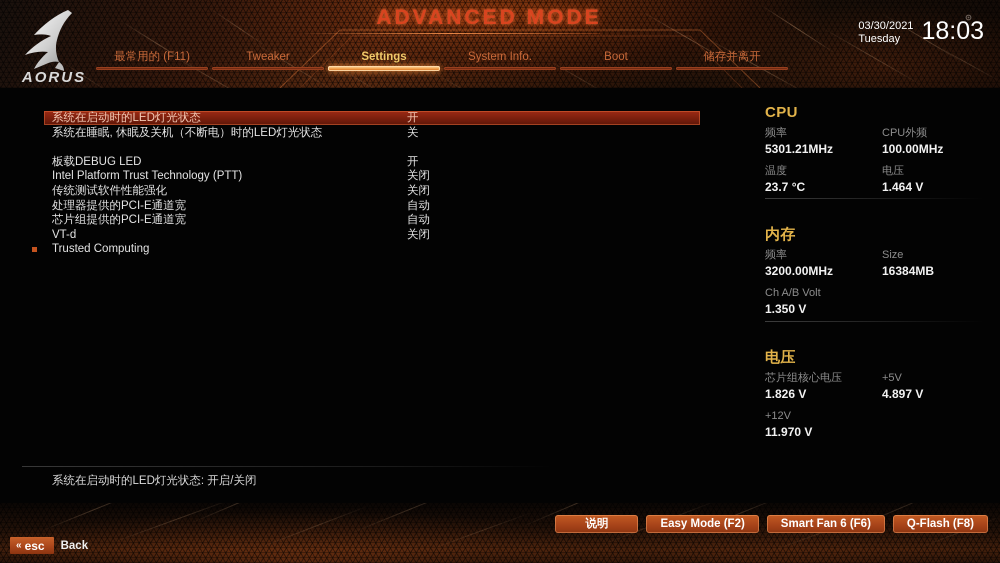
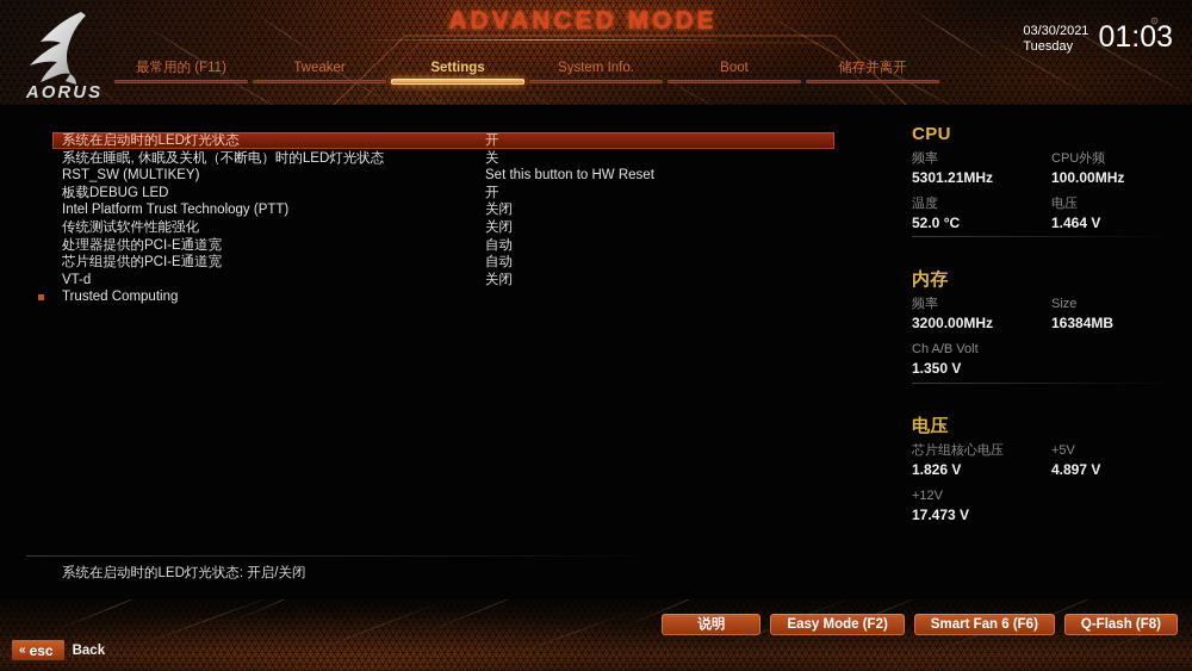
  AORUS
  ADVANCED MODE
  03/30/2021
  Tuesday
- 18:03
+ 01:03
  最常用的 (F11)
  Tweaker
  Settings
  System Info.
  Boot
  储存并离开
  系统在启动时的LED灯光状态
  开
  系统在睡眠, 休眠及关机（不断电）时的LED灯光状态
  关
+ RST_SW (MULTIKEY)
+ Set this button to HW Reset
  板载DEBUG LED
  开
  Intel Platform Trust Technology (PTT)
  关闭
  传统测试软件性能强化
  关闭
  处理器提供的PCI-E通道宽
  自动
  芯片组提供的PCI-E通道宽
  自动
  VT-d
  关闭
  Trusted Computing
  系统在启动时的LED灯光状态: 开启/关闭
  CPU
  频率
  5301.21MHz
  CPU外频
  100.00MHz
  温度
- 23.7 °C
+ 52.0 °C
  电压
  1.464 V
  内存
  频率
  3200.00MHz
  Size
  16384MB
  Ch A/B Volt
  1.350 V
  电压
  芯片组核心电压
  1.826 V
  +5V
  4.897 V
  +12V
- 11.970 V
+ 17.473 V
  说明
  Easy Mode (F2)
  Smart Fan 6 (F6)
  Q-Flash (F8)
  «
  esc
  Back
